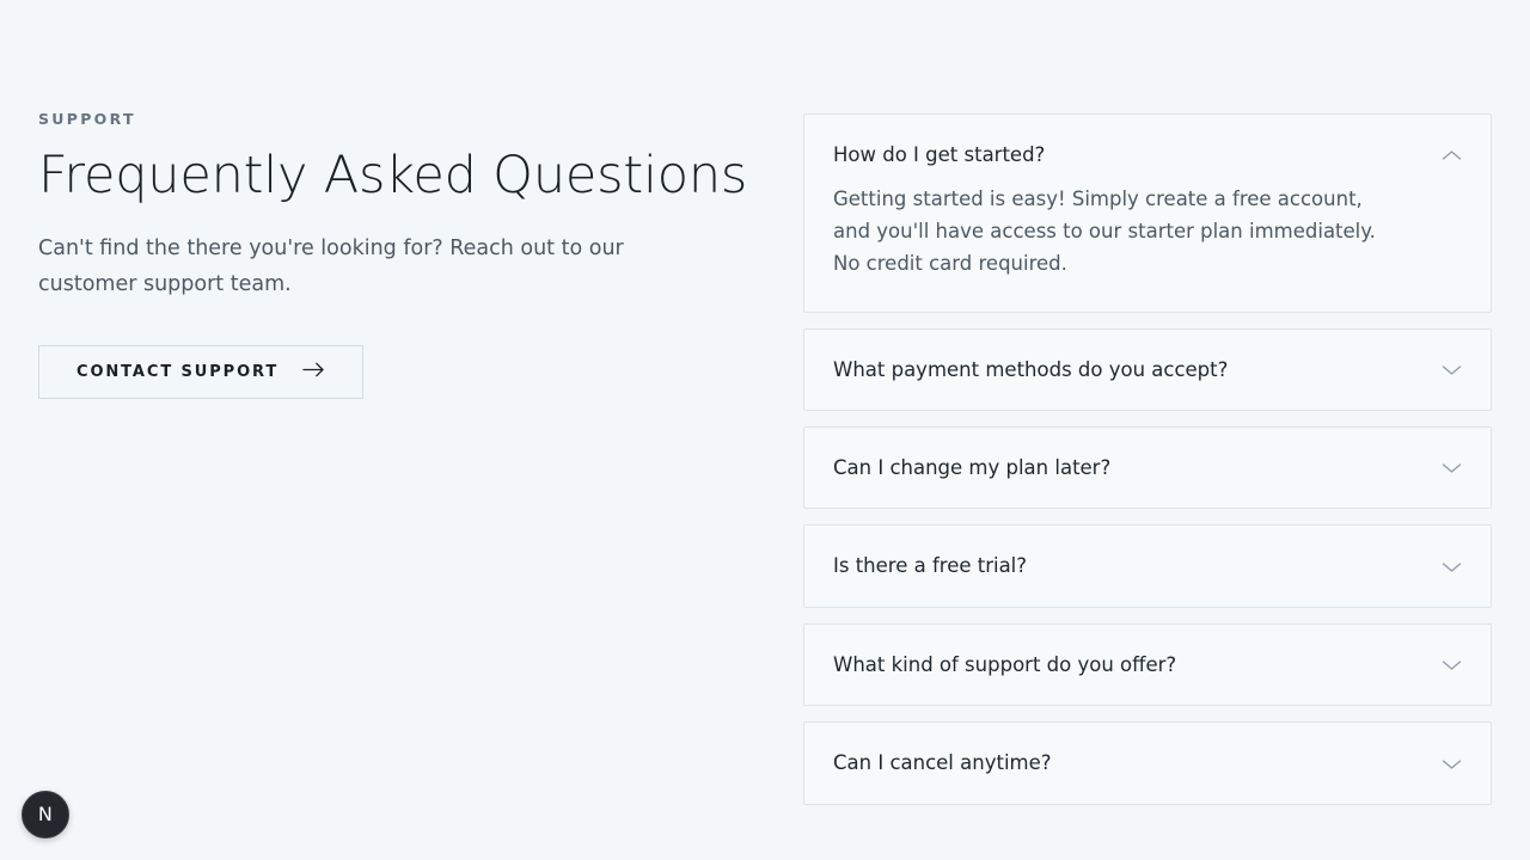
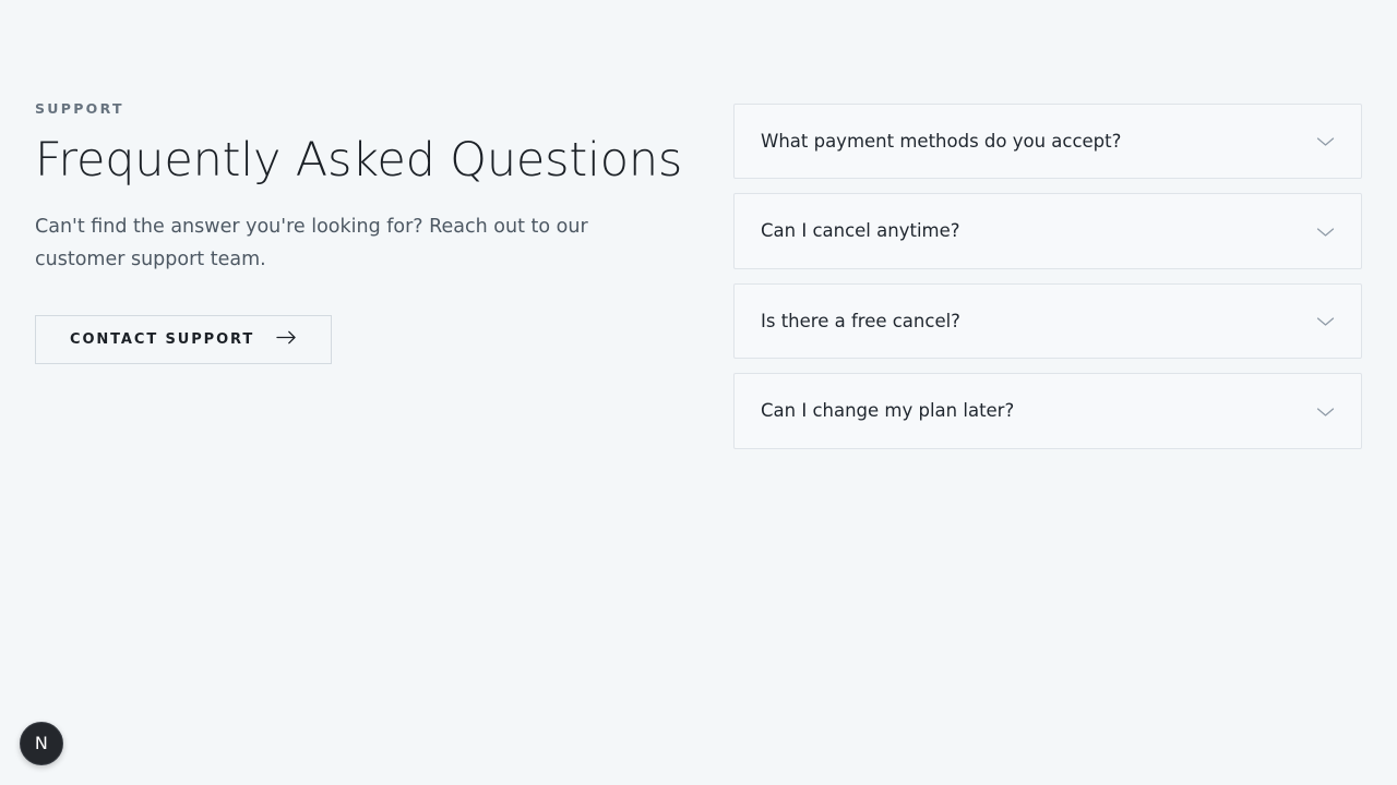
  SUPPORT
  Frequently Asked Questions
- Can't find the there you're looking for? Reach out to our customer support team.
+ Can't find the answer you're looking for? Reach out to our customer support team.
  CONTACT SUPPORT
- How do I get started?
- Getting started is easy! Simply create a free account, and you'll have access to our starter plan immediately. No credit card required.
  What payment methods do you accept?
- Can I change my plan later?
+ Can I cancel anytime?
- Is there a free trial?
+ Is there a free cancel?
- What kind of support do you offer?
- Can I cancel anytime?
+ Can I change my plan later?
  N
